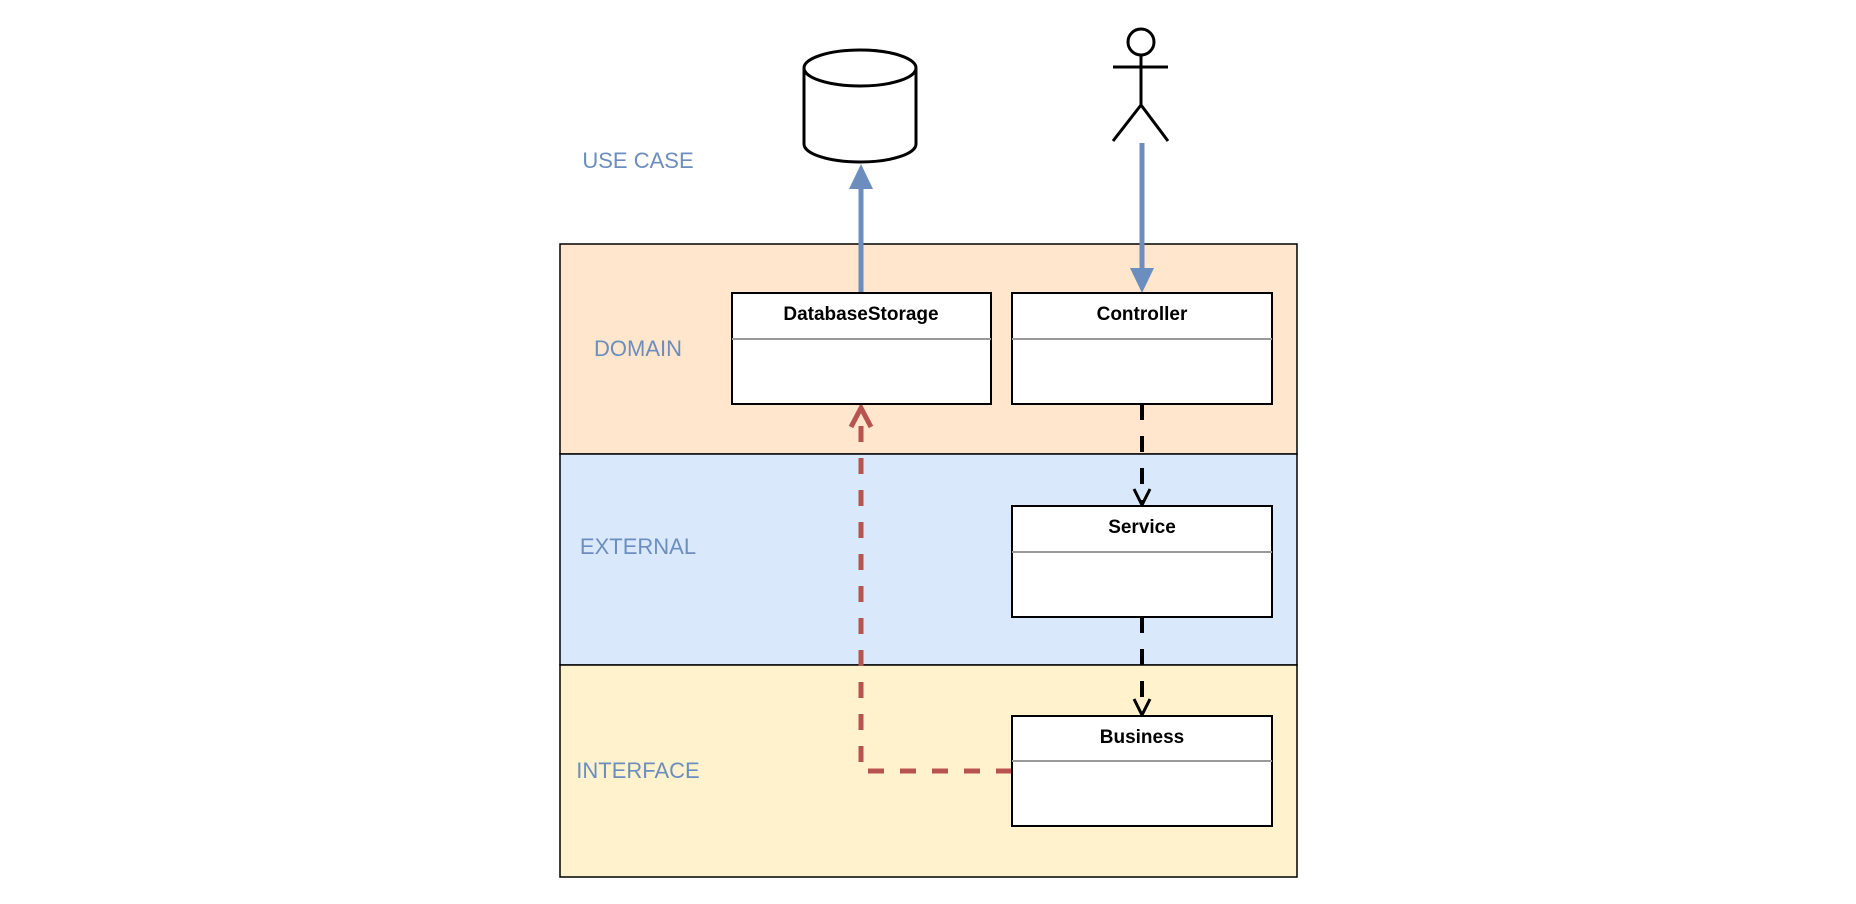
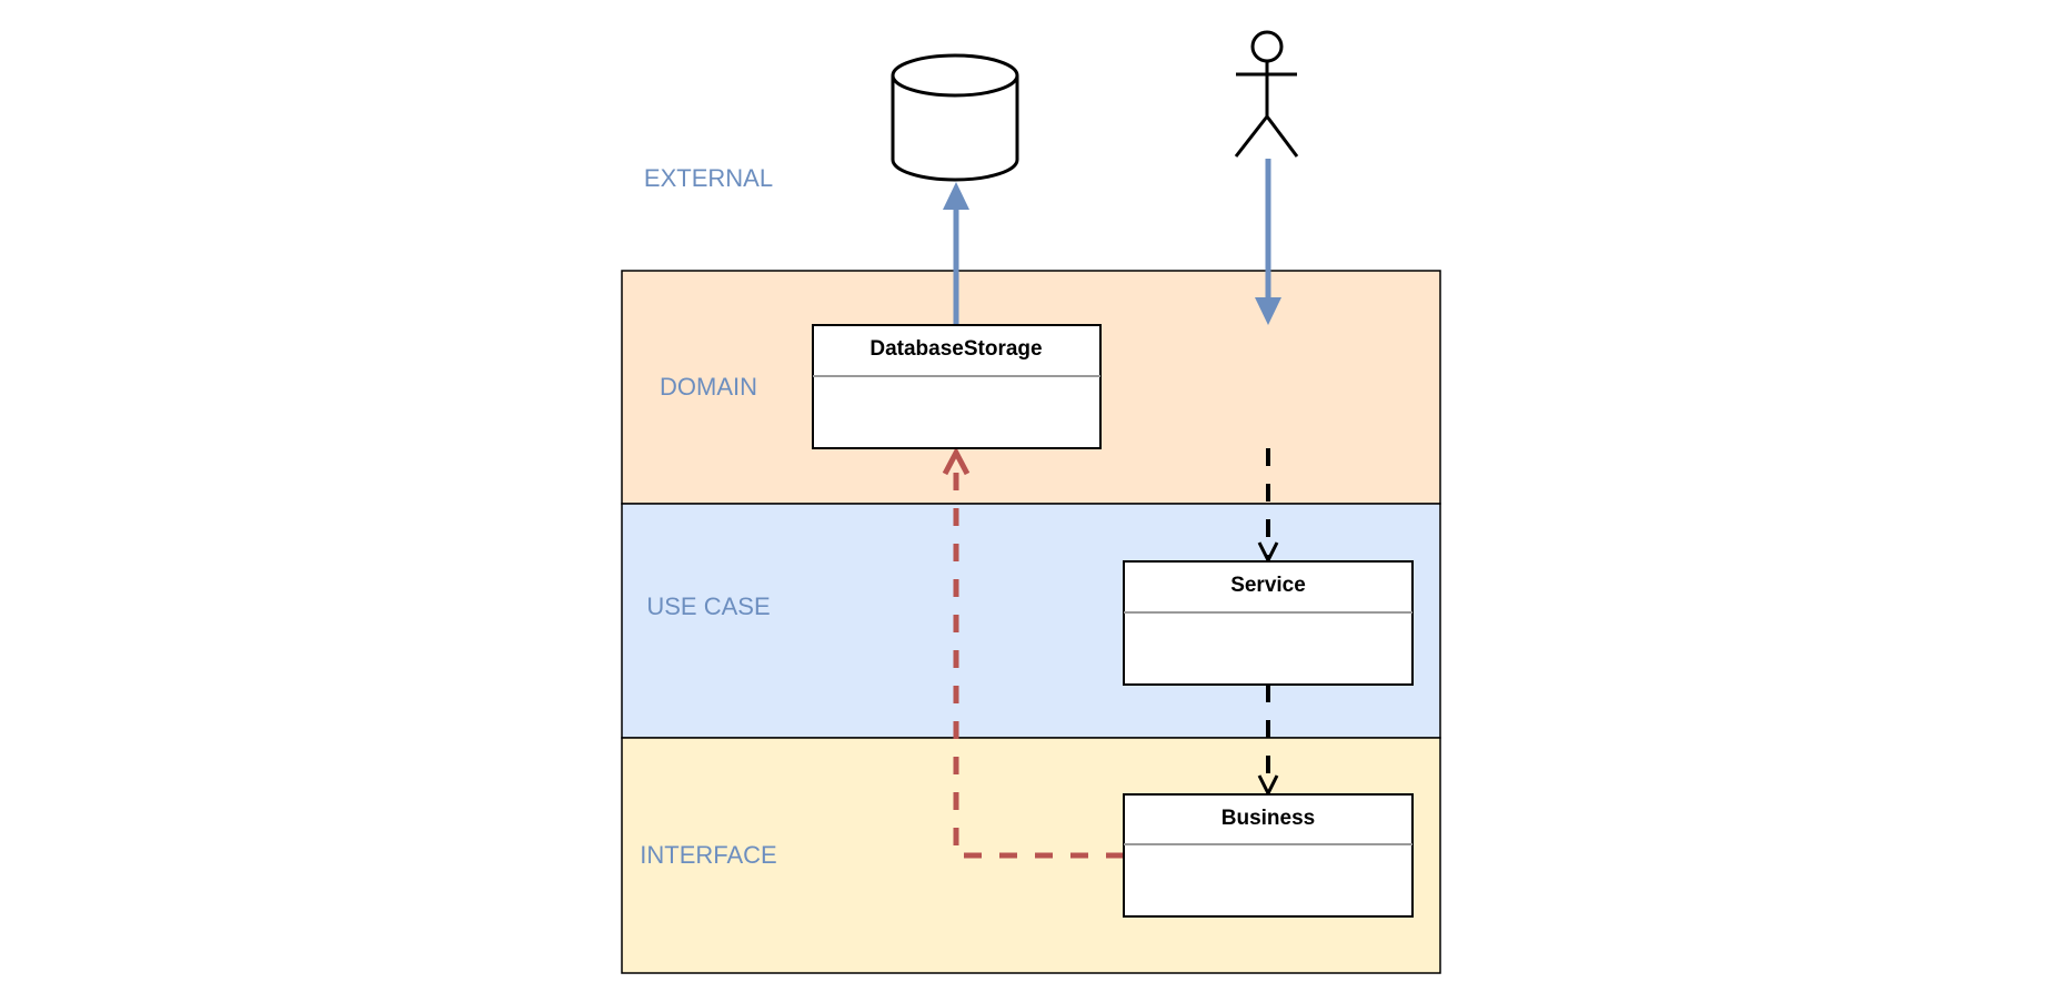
- USE CASE
+ EXTERNAL
  DOMAIN
- EXTERNAL
+ USE CASE
  INTERFACE
  DatabaseStorage
- Controller
  Service
  Business
